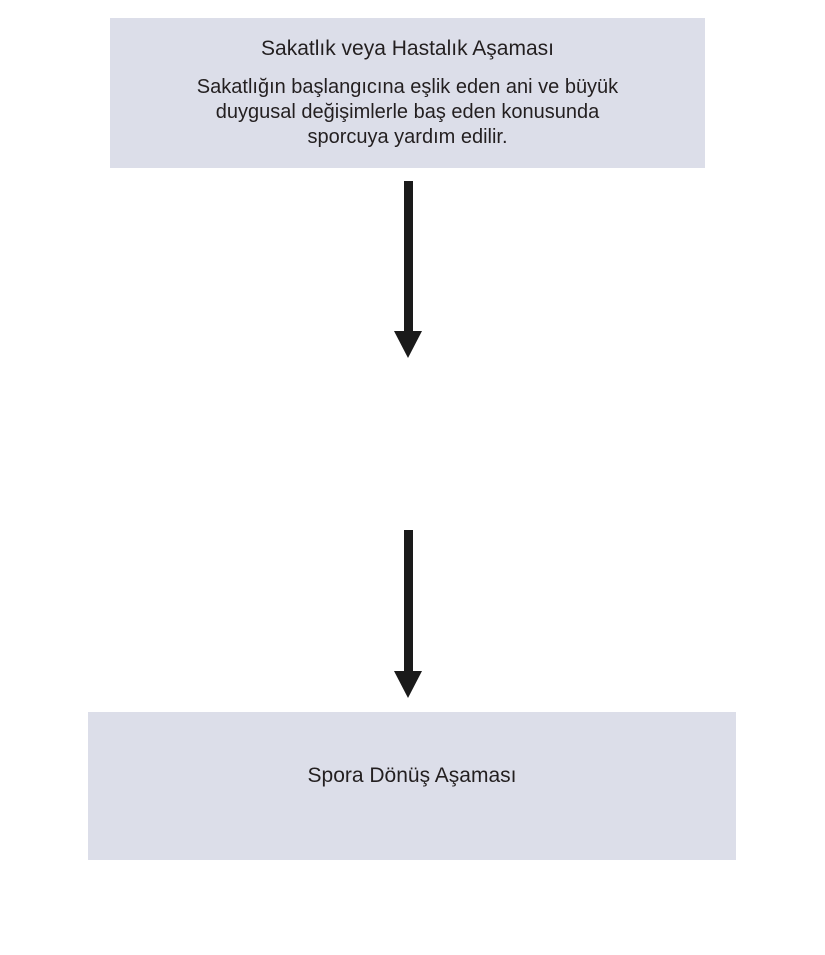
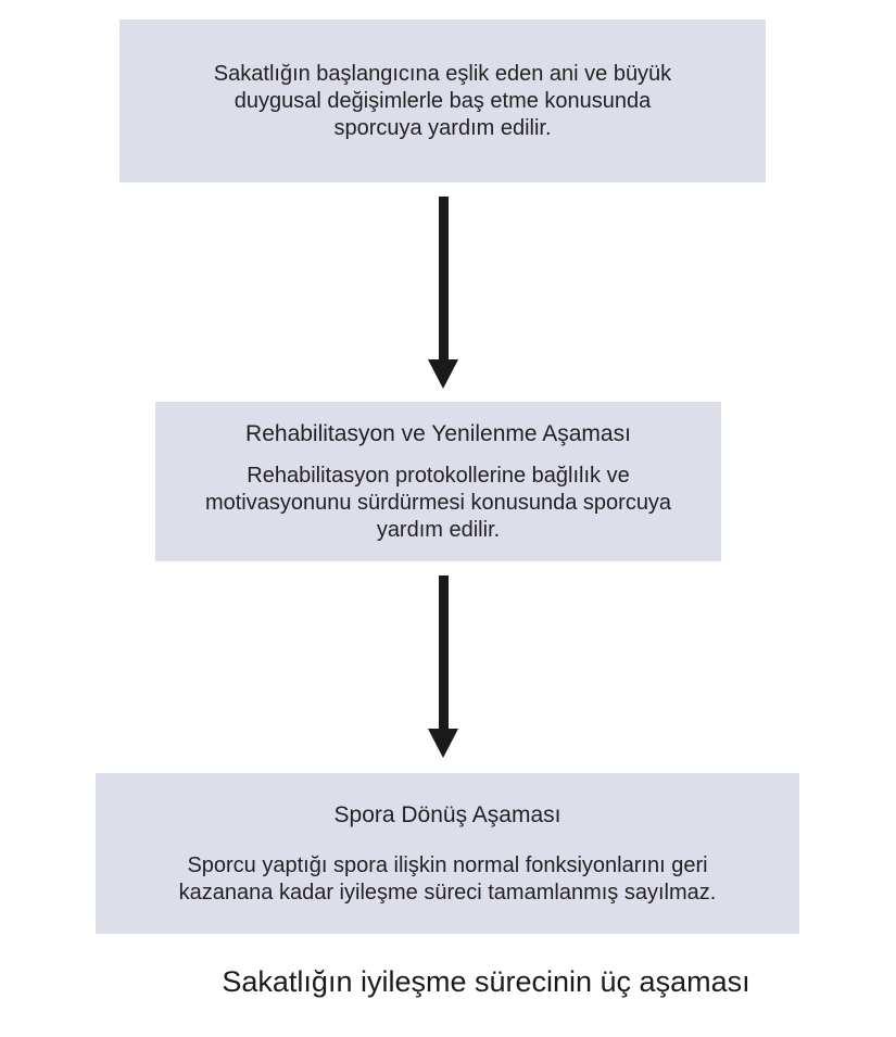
- Sakatlık veya Hastalık Aşaması
- Sakatlığın başlangıcına eşlik eden ani ve büyük duygusal değişimlerle baş eden konusunda sporcuya yardım edilir.
+ Sakatlığın başlangıcına eşlik eden ani ve büyük duygusal değişimlerle baş etme konusunda sporcuya yardım edilir.
+ Rehabilitasyon ve Yenilenme Aşaması
+ Rehabilitasyon protokollerine bağlılık ve motivasyonunu sürdürmesi konusunda sporcuya yardım edilir.
  Spora Dönüş Aşaması
+ Sporcu yaptığı spora ilişkin normal fonksiyonlarını geri kazanana kadar iyileşme süreci tamamlanmış sayılmaz.
+ Sakatlığın iyileşme sürecinin üç aşaması
